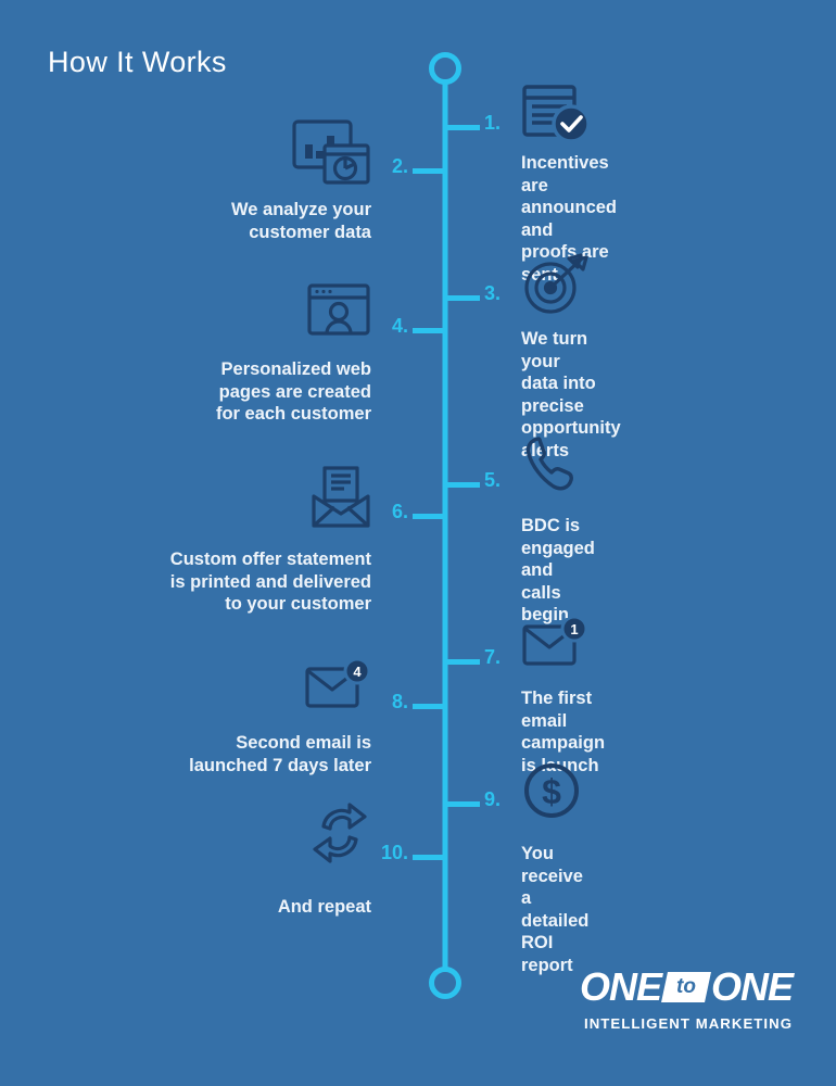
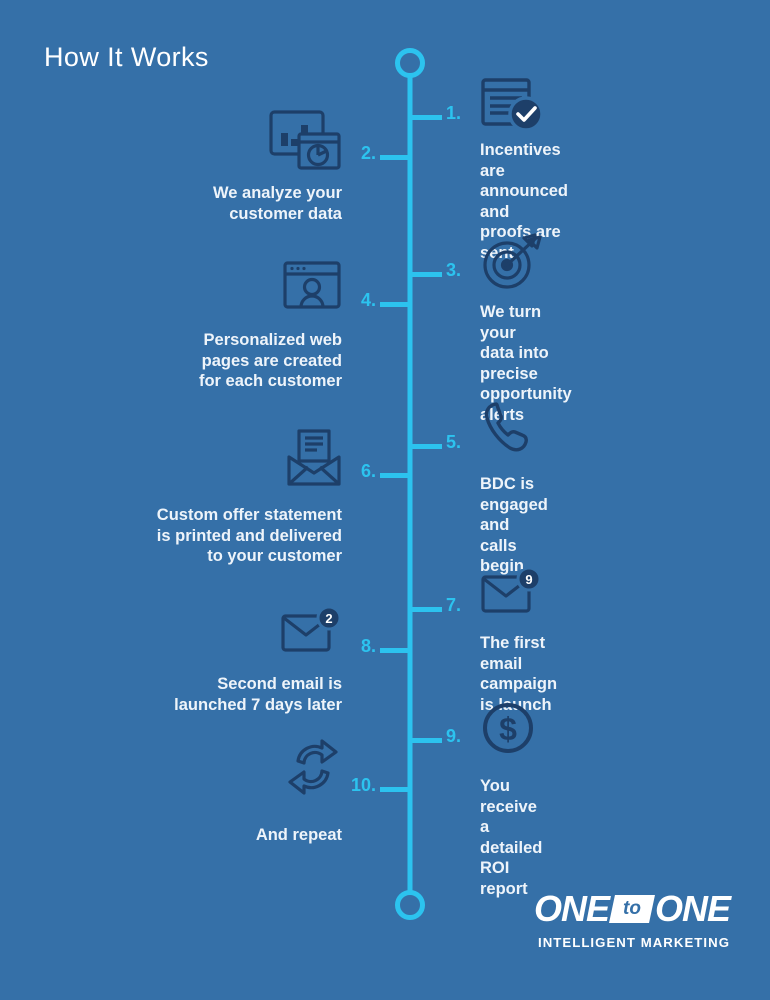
  How It Works
  1.
  Incentives are
  announced and
  proofs are se
  2.
  We analyze your
  customer data
  3.
  We turn your
  data into precise
  opportunity alerts
  4.
  Personalized web
  pages are created
  for each customer
  5.
  BDC is engaged
  and calls begin
  6.
  Custom offer statement
  is printed and delivered
  to your customer
  7.
- 1
+ 9
  The first email
  campaign isunch
  8.
- 4
+ 2
  Second email is
  launched 7 days later
  9.
  $
  You receive a
  detailed ROI report
  10.
  And repeat
  ONE
  ONE
  INTELLIGENT MARKETING
